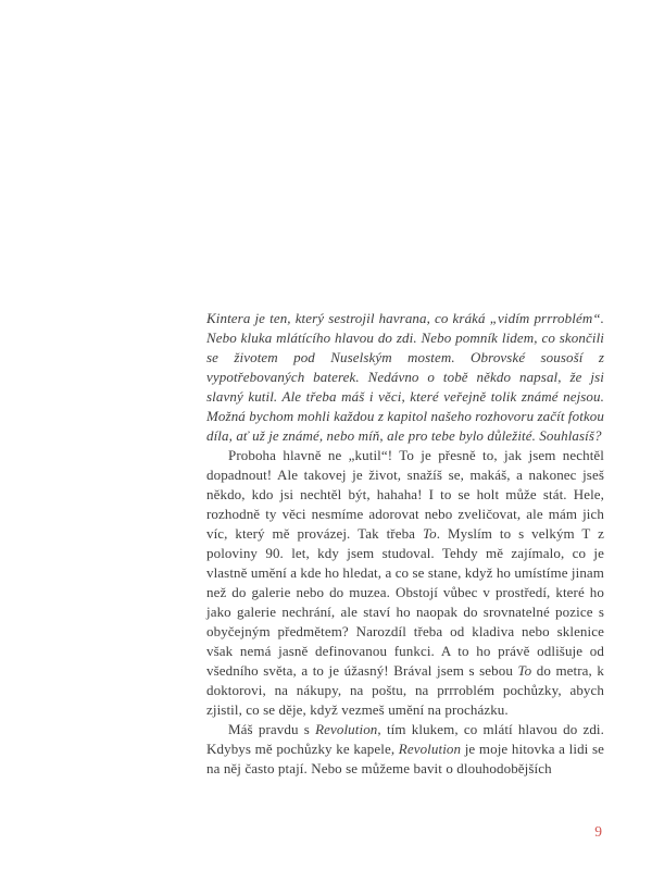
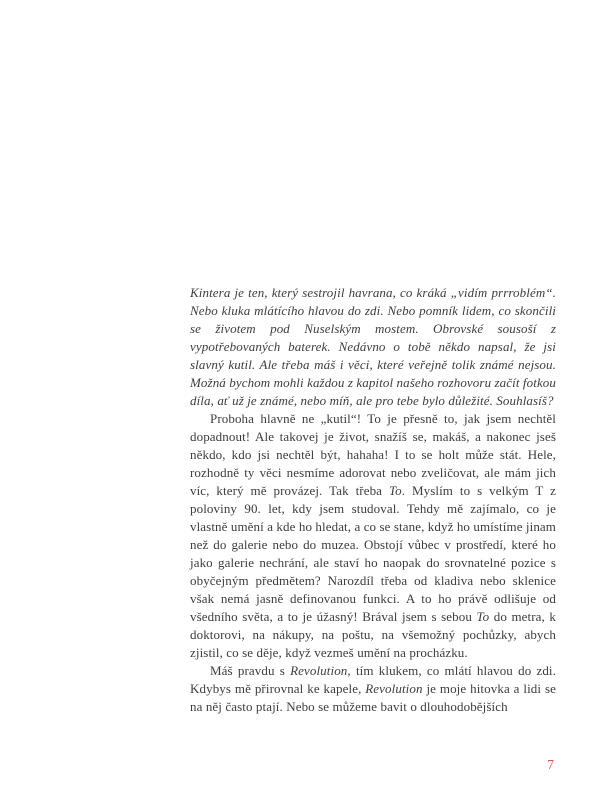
  Kintera je ten, který sestrojil havrana, co kráká „vidím prrroblém“. Nebo kluka mlátícího hlavou do zdi. Nebo pomník lidem, co skončili se životem pod Nuselským mostem. Obrovské sousoší z vypotřebovaných baterek. Nedávno o tobě někdo napsal, že jsi slavný kutil. Ale třeba máš i věci, které veřejně tolik známé nejsou. Možná bychom mohli každou z kapitol našeho rozhovoru začít fotkou díla, ať už je známé, nebo míň, ale pro tebe bylo důležité. Souhlasíš?
- Proboha hlavně ne „kutil“! To je přesně to, jak jsem nechtěl dopadnout! Ale takovej je život, snažíš se, makáš, a nakonec jseš někdo, kdo jsi nechtěl být, hahaha! I to se holt může stát. Hele, rozhodně ty věci nesmíme adorovat nebo zveličovat, ale mám jich víc, který mě provázej. Tak třeba To. Myslím to s velkým T z poloviny 90. let, kdy jsem studoval. Tehdy mě zajímalo, co je vlastně umění a kde ho hledat, a co se stane, když ho umístíme jinam než do galerie nebo do muzea. Obstojí vůbec v prostředí, které ho jako galerie nechrání, ale staví ho naopak do srovnatelné pozice s obyčejným předmětem? Narozdíl třeba od kladiva nebo sklenice však nemá jasně definovanou funkci. A to ho právě odlišuje od všedního světa, a to je úžasný! Brával jsem s sebou To do metra, k doktorovi, na nákupy, na poštu, na prrroblém pochůzky, abych zjistil, co se děje, když vezmeš umění na procházku.
+ Proboha hlavně ne „kutil“! To je přesně to, jak jsem nechtěl dopadnout! Ale takovej je život, snažíš se, makáš, a nakonec jseš někdo, kdo jsi nechtěl být, hahaha! I to se holt může stát. Hele, rozhodně ty věci nesmíme adorovat nebo zveličovat, ale mám jich víc, který mě provázej. Tak třeba To. Myslím to s velkým T z poloviny 90. let, kdy jsem studoval. Tehdy mě zajímalo, co je vlastně umění a kde ho hledat, a co se stane, když ho umístíme jinam než do galerie nebo do muzea. Obstojí vůbec v prostředí, které ho jako galerie nechrání, ale staví ho naopak do srovnatelné pozice s obyčejným předmětem? Narozdíl třeba od kladiva nebo sklenice však nemá jasně definovanou funkci. A to ho právě odlišuje od všedního světa, a to je úžasný! Brával jsem s sebou To do metra, k doktorovi, na nákupy, na poštu, na všemožný pochůzky, abych zjistil, co se děje, když vezmeš umění na procházku.
- Máš pravdu s Revolution, tím klukem, co mlátí hlavou do zdi. Kdybys mě pochůzky ke kapele, Revolution je moje hitovka a lidi se na něj často ptají. Nebo se můžeme bavit o dlouhodobějších
+ Máš pravdu s Revolution, tím klukem, co mlátí hlavou do zdi. Kdybys mě přirovnal ke kapele, Revolution je moje hitovka a lidi se na něj často ptají. Nebo se můžeme bavit o dlouhodobějších
- 9
+ 7
